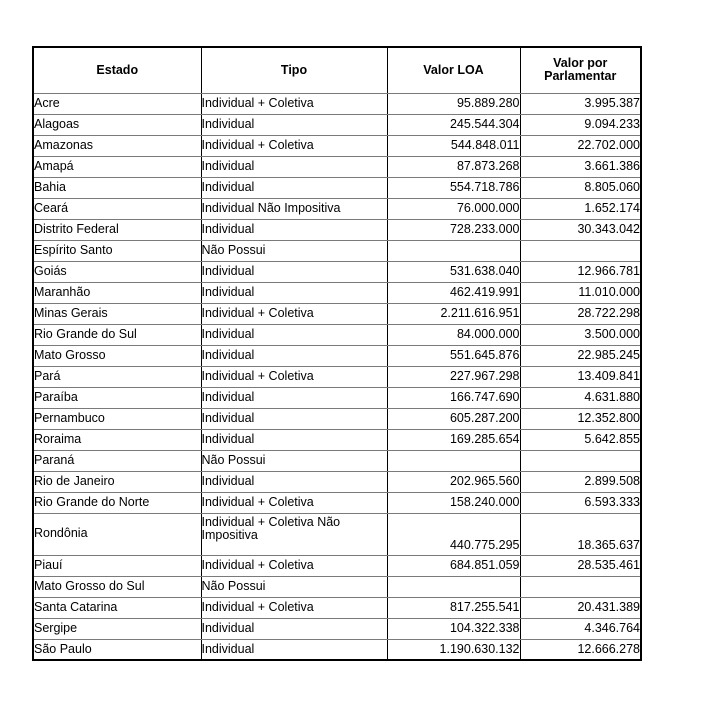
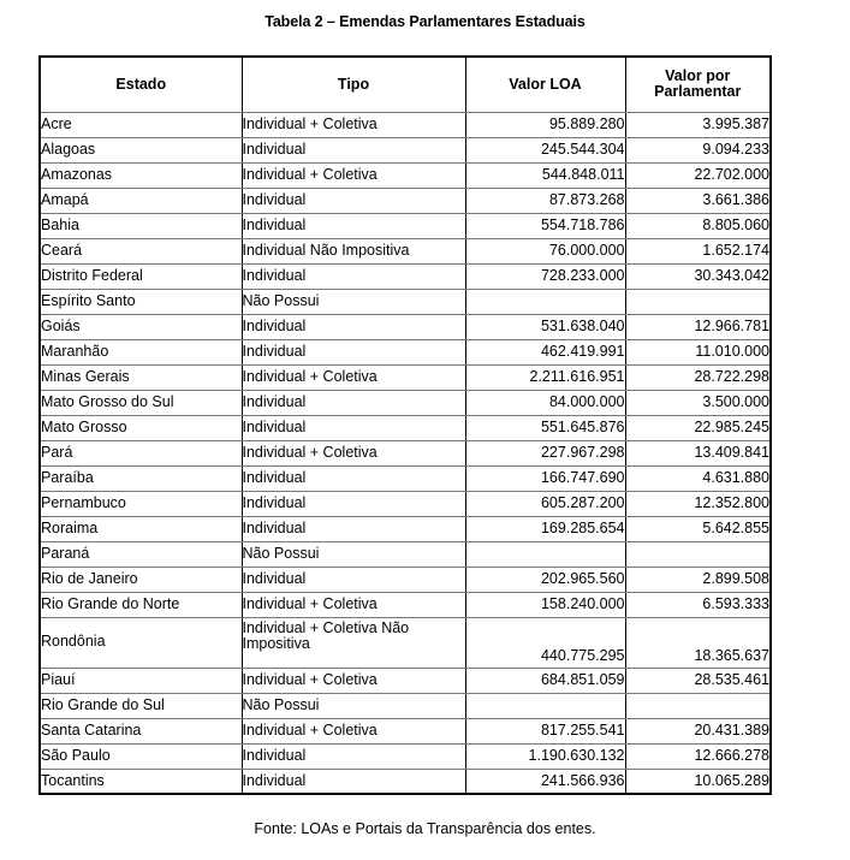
+ Tabela 2 – Emendas Parlamentares Estaduais
  Estado	Tipo	Valor LOA	Valor por Parlamentar
  Acre	Individual + Coletiva	95.889.280	3.995.387
  Alagoas	Individual	245.544.304	9.094.233
  Amazonas	Individual + Coletiva	544.848.011	22.702.000
  Amapá	Individual	87.873.268	3.661.386
  Bahia	Individual	554.718.786	8.805.060
  Ceará	Individual Não Impositiva	76.000.000	1.652.174
  Distrito Federal	Individual	728.233.000	30.343.042
  Espírito Santo	Não Possui
  Goiás	Individual	531.638.040	12.966.781
  Maranhão	Individual	462.419.991	11.010.000
  Minas Gerais	Individual + Coletiva	2.211.616.951	28.722.298
- Rio Grande do Sul	Individual	84.000.000	3.500.000
+ Mato Grosso do Sul	Individual	84.000.000	3.500.000
  Mato Grosso	Individual	551.645.876	22.985.245
  Pará	Individual + Coletiva	227.967.298	13.409.841
  Paraíba	Individual	166.747.690	4.631.880
  Pernambuco	Individual	605.287.200	12.352.800
  Roraima	Individual	169.285.654	5.642.855
  Paraná	Não Possui
  Rio de Janeiro	Individual	202.965.560	2.899.508
  Rio Grande do Norte	Individual + Coletiva	158.240.000	6.593.333
  Rondônia	Individual + Coletiva Não Impositiva	440.775.295	18.365.637
  Piauí	Individual + Coletiva	684.851.059	28.535.461
- Mato Grosso do Sul	Não Possui
+ Rio Grande do Sul	Não Possui
  Santa Catarina	Individual + Coletiva	817.255.541	20.431.389
- Sergipe	Individual	104.322.338	4.346.764
  São Paulo	Individual	1.190.630.132	12.666.278
+ Tocantins	Individual	241.566.936	10.065.289
+ Fonte: LOAs e Portais da Transparência dos entes.
